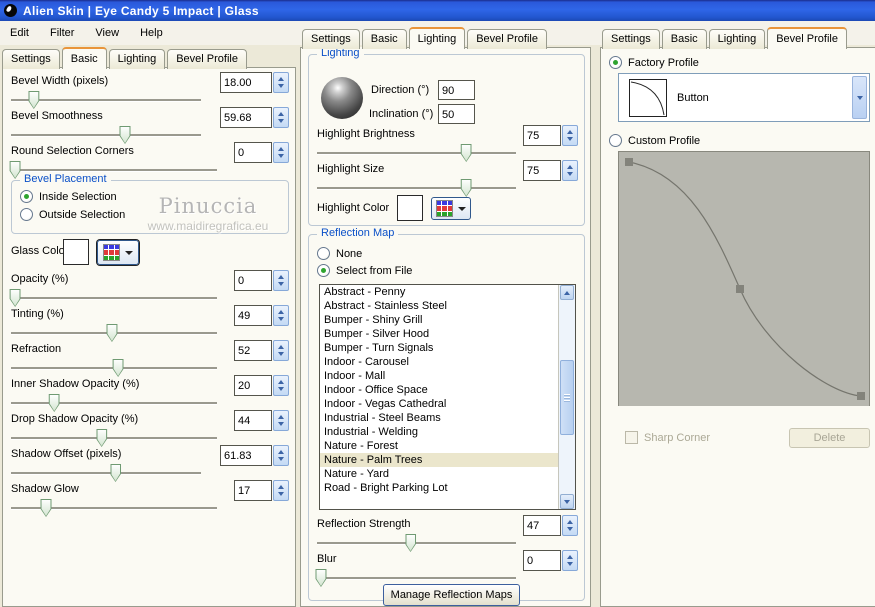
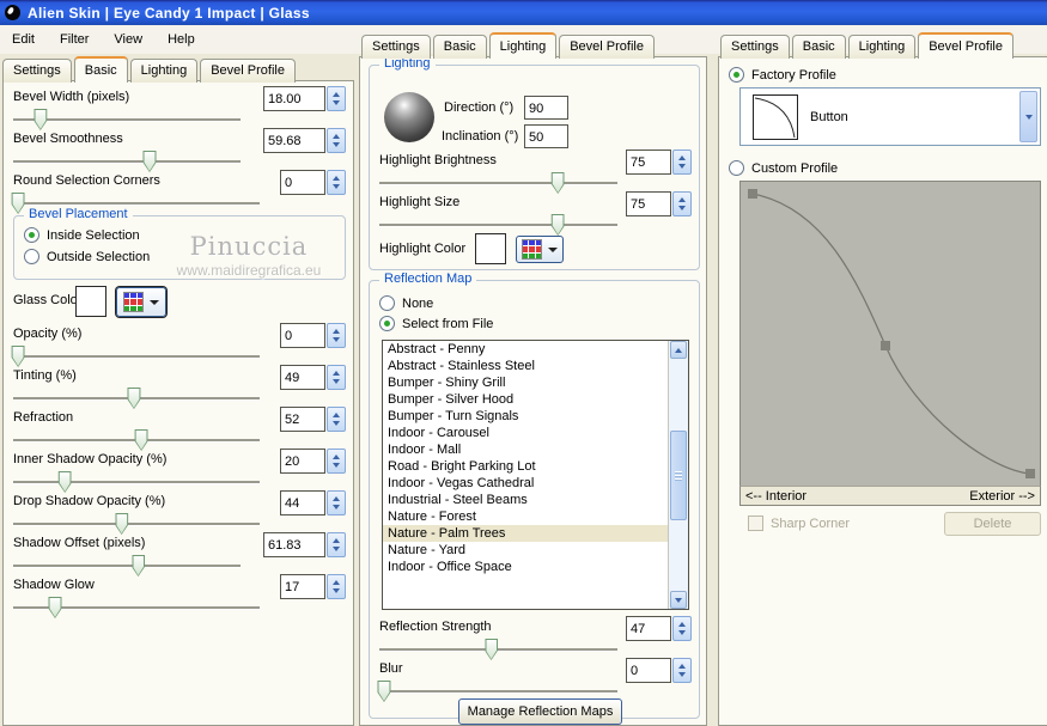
- Alien Skin | Eye Candy 5 Impact | Glass
+ Alien Skin | Eye Candy 1 Impact | Glass
  Edit
  Filter
  View
  Help
  Settings
  Basic
  Lighting
  Bevel Profile
  Bevel Width (pixels)
  18.00
  Bevel Smoothness
  59.68
  Round Selection Corners
  0
  Bevel Placement
  Inside Selection
  Outside Selection
  Pinuccia
  www.maidiregrafica.eu
  Glass Colo
  Opacity (%)
  0
  Tinting (%)
  49
  Refraction
  52
  Inner Shadow Opacity (%)
  20
  Drop Shadow Opacity (%)
  44
  Shadow Offset (pixels)
  61.83
  Shadow Glow
  17
  Settings
  Basic
  Lighting
  Bevel Profile
  Lighting
  Direction (°)
  90
  Inclination (°)
  50
  Highlight Brightness
  75
  Highlight Size
  75
  Highlight Color
  Reflection Map
  None
  Select from File
  Abstract - Penny
  Abstract - Stainless Steel
  Bumper - Shiny Grill
  Bumper - Silver Hood
  Bumper - Turn Signals
  Indoor - Carousel
  Indoor - Mall
- Indoor - Office Space
+ Road - Bright Parking Lot
  Indoor - Vegas Cathedral
  Industrial - Steel Beams
- Industrial - Welding
  Nature - Forest
  Nature - Palm Trees
  Nature - Yard
- Road - Bright Parking Lot
+ Indoor - Office Space
  Reflection Strength
  47
  Blur
  0
  Manage Reflection Maps
  Settings
  Basic
  Lighting
  Bevel Profile
  Factory Profile
  Button
  Custom Profile
+ <-- Interior
+ Exterior -->
  Sharp Corner
  Delete
